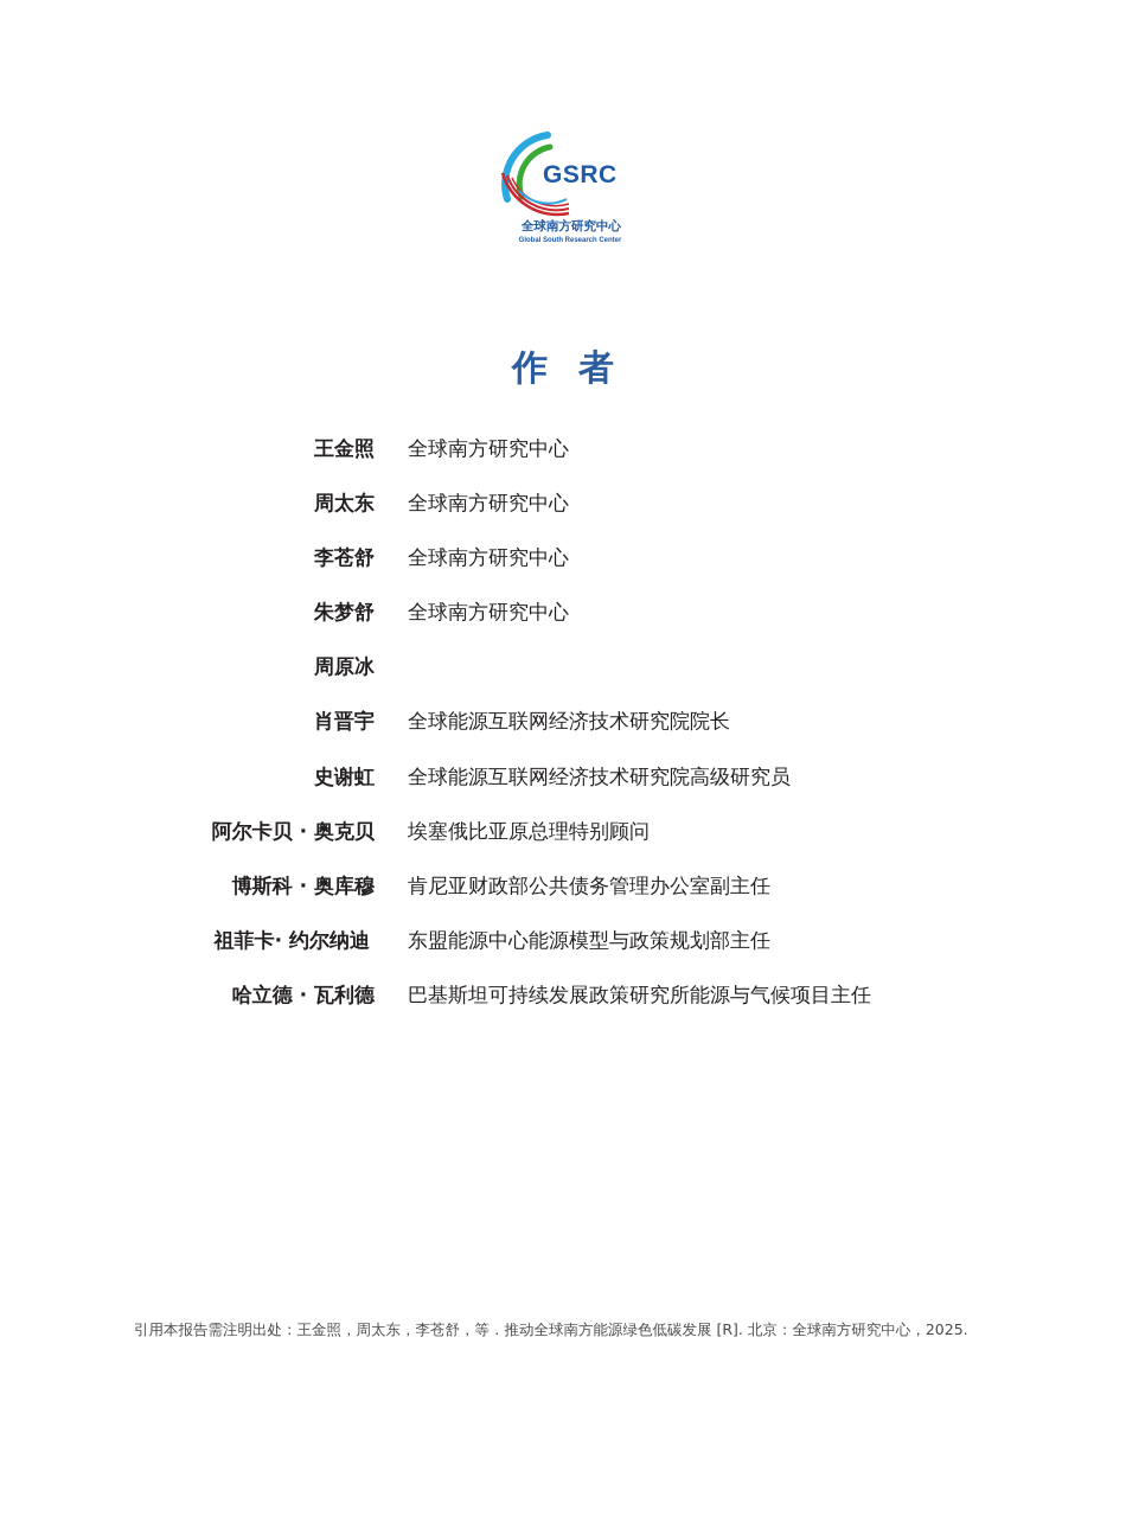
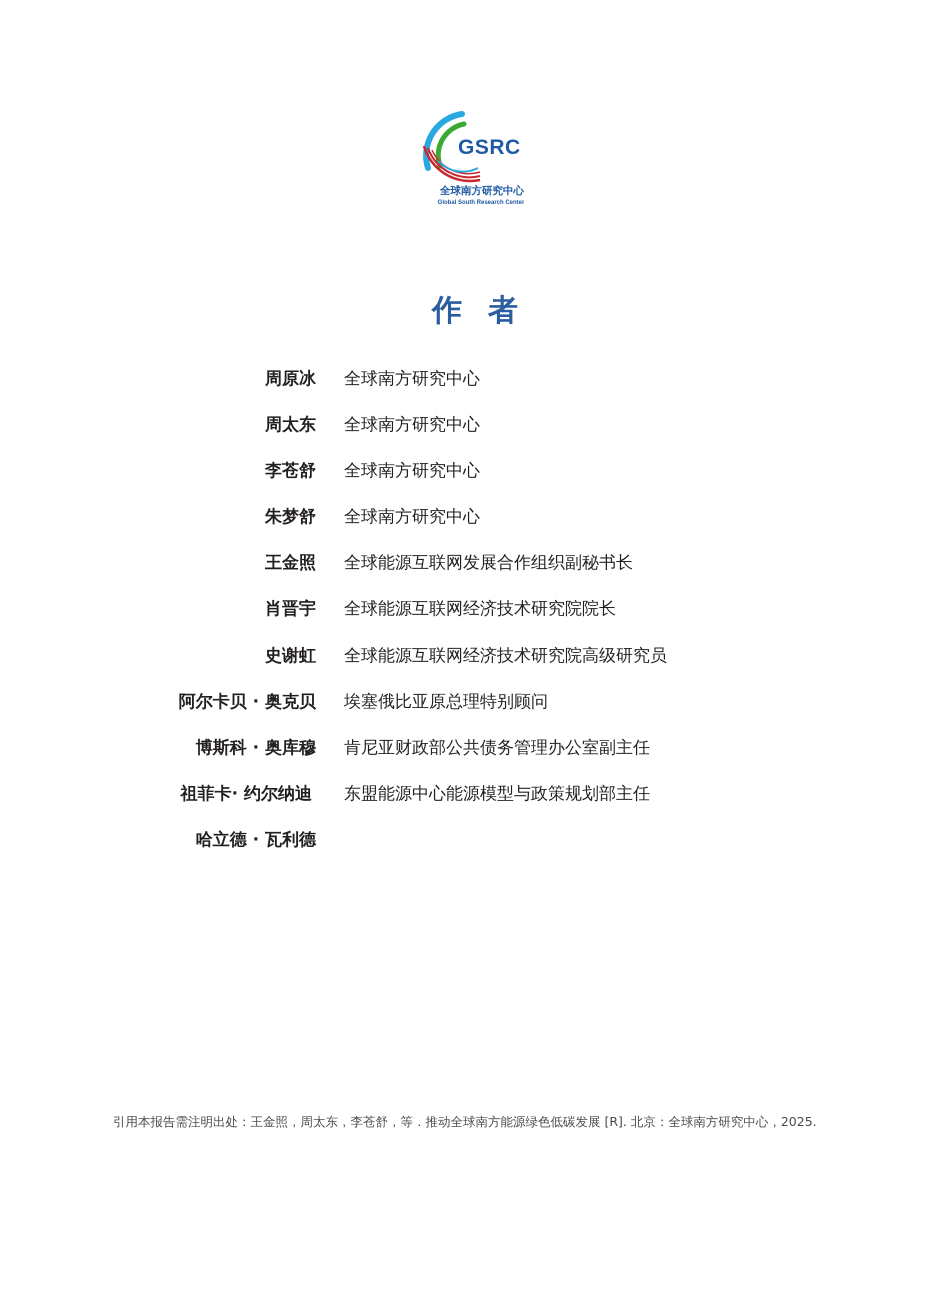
  GSRC
  全球南方研究中心
  作者
- 王金照
+ 周原冰
  全球南方研究中心
  周太东
  全球南方研究中心
  李苍舒
  全球南方研究中心
  朱梦舒
  全球南方研究中心
- 周原冰
+ 王金照
+ 全球能源互联网发展合作组织副秘书长
  肖晋宇
  全球能源互联网经济技术研究院院长
  史谢虹
  全球能源互联网经济技术研究院高级研究员
  阿尔卡贝 · 奥克贝
  埃塞俄比亚原总理特别顾问
  博斯科 · 奥库穆
  肯尼亚财政部公共债务管理办公室副主任
  祖菲卡· 约尔纳迪
  东盟能源中心能源模型与政策规划部主任
  哈立德 · 瓦利德
- 巴基斯坦可持续发展政策研究所能源与气候项目主任
  引用本报告需注明出处：王金照，周太东，李苍舒，等．推动全球南方能源绿色低碳发展 [R]. 北京：全球南方研究中心，2025.
